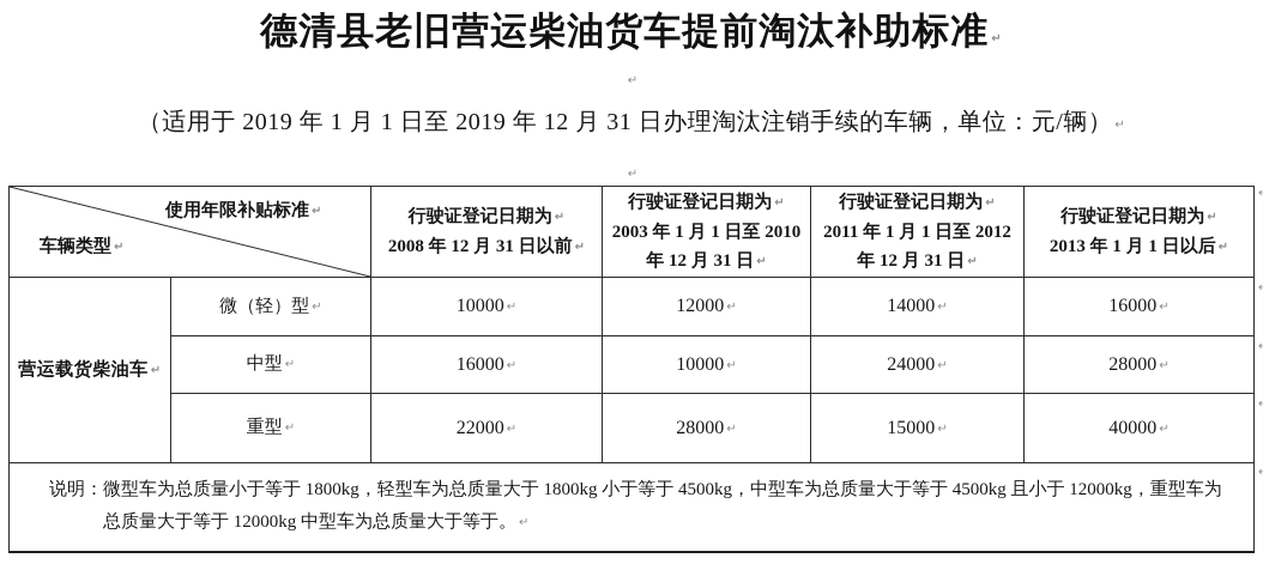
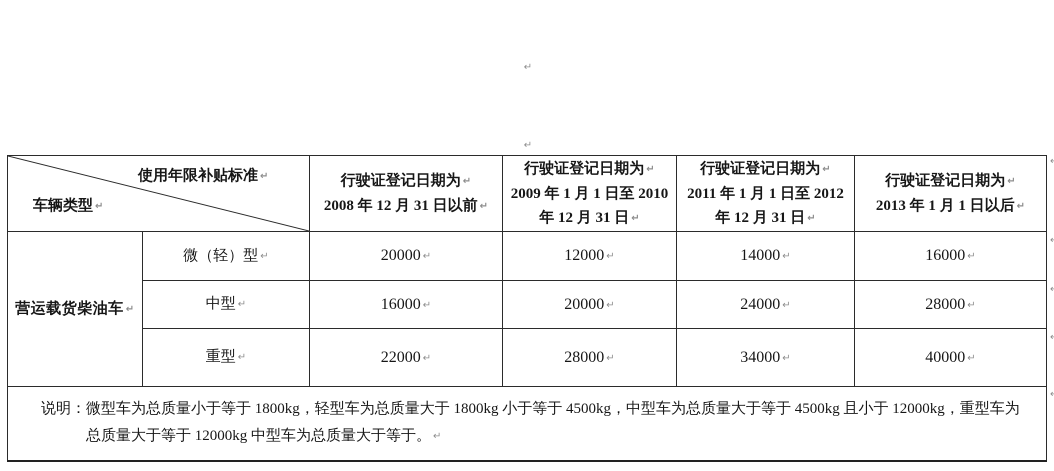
- 德清县老旧营运柴油货车提前淘汰补助标准 ↵
  ↵
- （适用于 2019 年 1 月 1 日至 2019 年 12 月 31 日办理淘汰注销手续的车辆，单位：元/辆） ↵
  ↵
- 使用年限补贴标准 ↵ 车辆类型 ↵	行驶证登记日期为 ↵ 2008 年 12 月 31 日以前 ↵	行驶证登记日期为 ↵ 2003 年 1 月 1 日至 2010 年 12 月 31 日 ↵	行驶证登记日期为 ↵ 2011 年 1 月 1 日至 2012 年 12 月 31 日 ↵	行驶证登记日期为 ↵ 2013 年 1 月 1 日以后 ↵
+ 使用年限补贴标准 ↵ 车辆类型 ↵	行驶证登记日期为 ↵ 2008 年 12 月 31 日以前 ↵	行驶证登记日期为 ↵ 2009 年 1 月 1 日至 2010 年 12 月 31 日 ↵	行驶证登记日期为 ↵ 2011 年 1 月 1 日至 2012 年 12 月 31 日 ↵	行驶证登记日期为 ↵ 2013 年 1 月 1 日以后 ↵
- 营运载货柴油车 ↵	微（轻）型 ↵	10000 ↵	12000 ↵	14000 ↵	16000 ↵
+ 营运载货柴油车 ↵	微（轻）型 ↵	20000 ↵	12000 ↵	14000 ↵	16000 ↵
- 中型 ↵	16000 ↵	10000 ↵	24000 ↵	28000 ↵
+ 中型 ↵	16000 ↵	20000 ↵	24000 ↵	28000 ↵
- 重型 ↵	22000 ↵	28000 ↵	15000 ↵	40000 ↵
+ 重型 ↵	22000 ↵	28000 ↵	34000 ↵	40000 ↵
  说明： 微型车为总质量小于等于 1800kg，轻型车为总质量大于 1800kg 小于等于 4500kg，中型车为总质量大于等于 4500kg 且小于 12000kg，重型车为总质量大于等于 12000kg 中型车为总质量大于等于。 ↵
